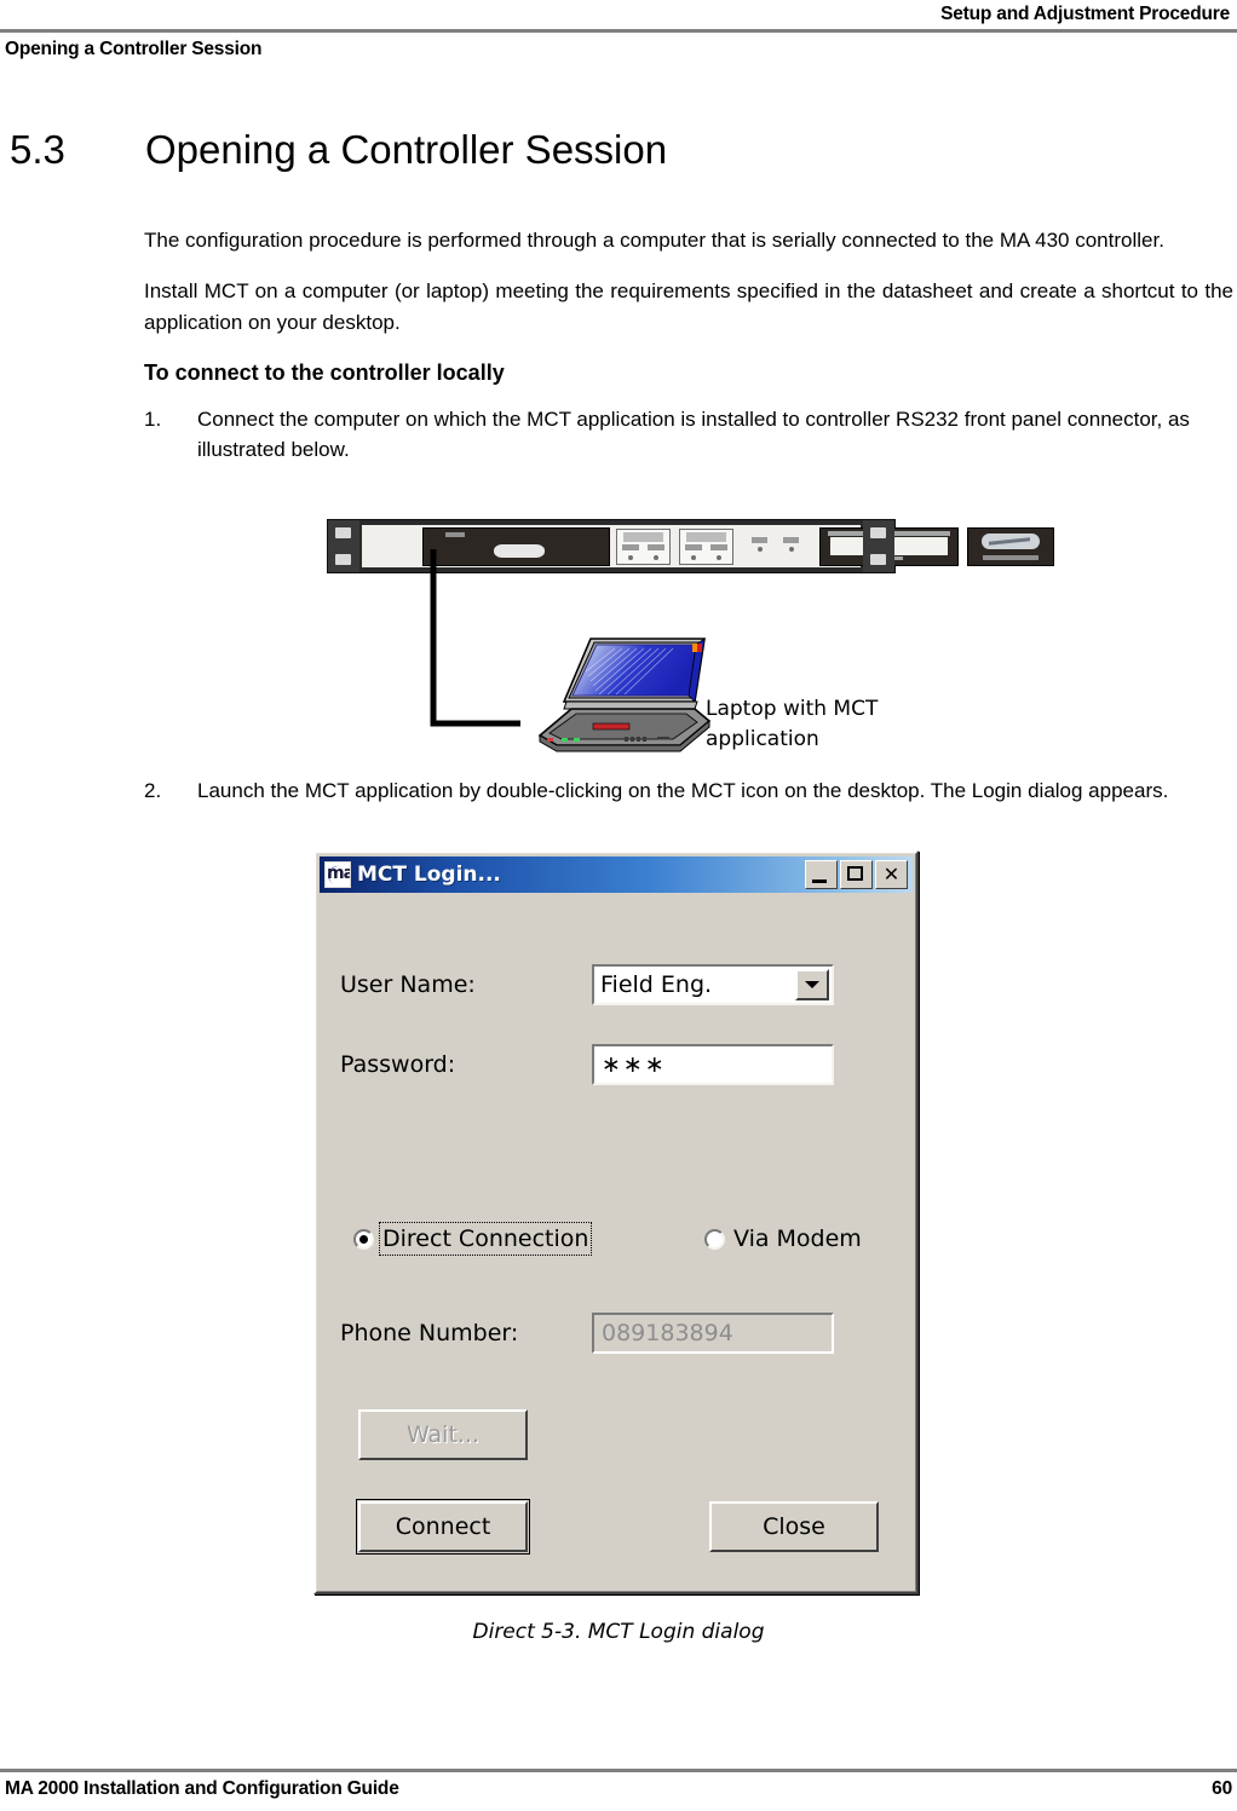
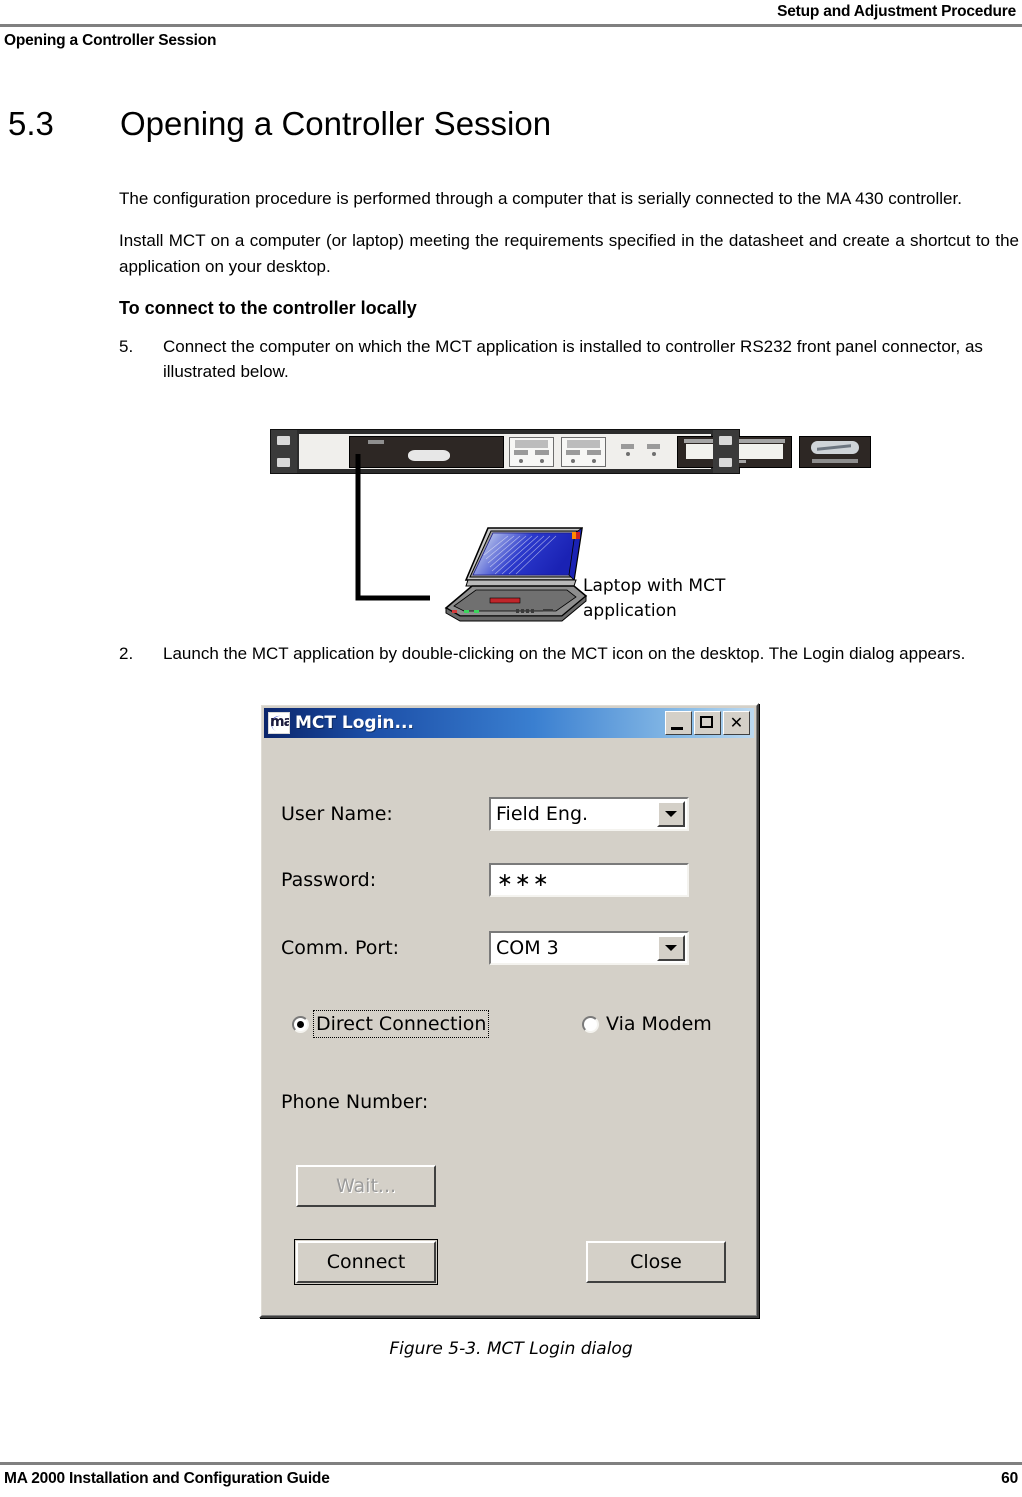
  Setup and Adjustment Procedure
  Opening a Controller Session
  5.3
  Opening a Controller Session
  The configuration procedure is performed through a computer that is serially connected to the MA 430 controller.
  Install MCT on a computer (or laptop) meeting the requirements specified in the datasheet and create a shortcut to the application on your desktop.
  To connect to the controller locally
- 1.
+ 5.
  Connect the computer on which the MCT application is installed to controller RS232 front panel connector, as illustrated below.
  Laptop with MCT
  application
  2.
  Launch the MCT application by double-clicking on the MCT icon on the desktop. The Login dialog appears.
  ma
  MCT Login...
  ✕
  User Name:
  Field Eng.
  Password:
  ∗∗∗
+ Comm. Port:
+ COM 3
  Direct Connection
  Via Modem
  Phone Number:
- 089183894
  Wait...
  Connect
  Close
- Direct 5-3. MCT Login dialog
+ Figure 5-3. MCT Login dialog
  MA 2000 Installation and Configuration Guide
  60
